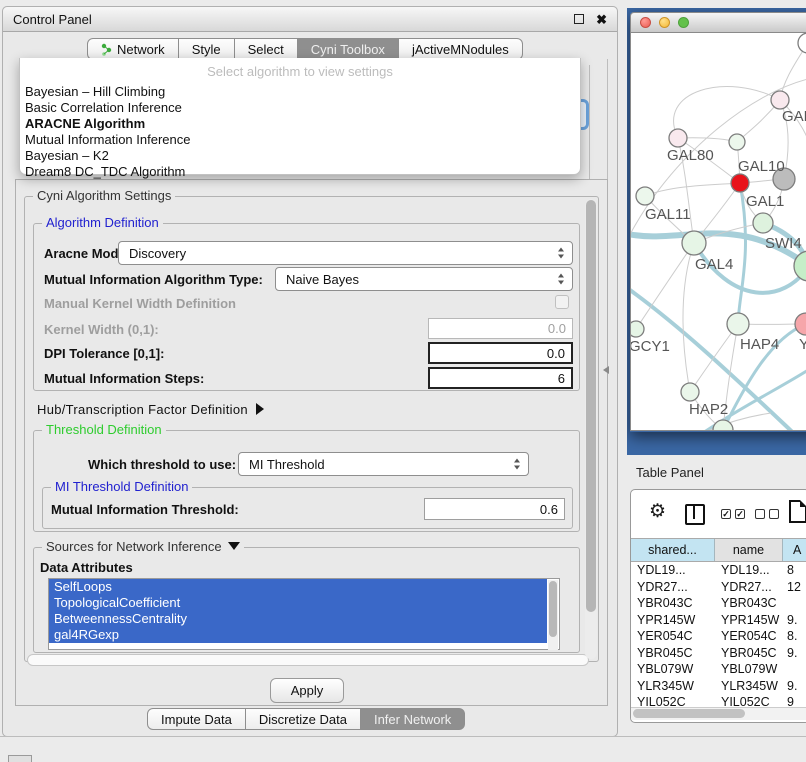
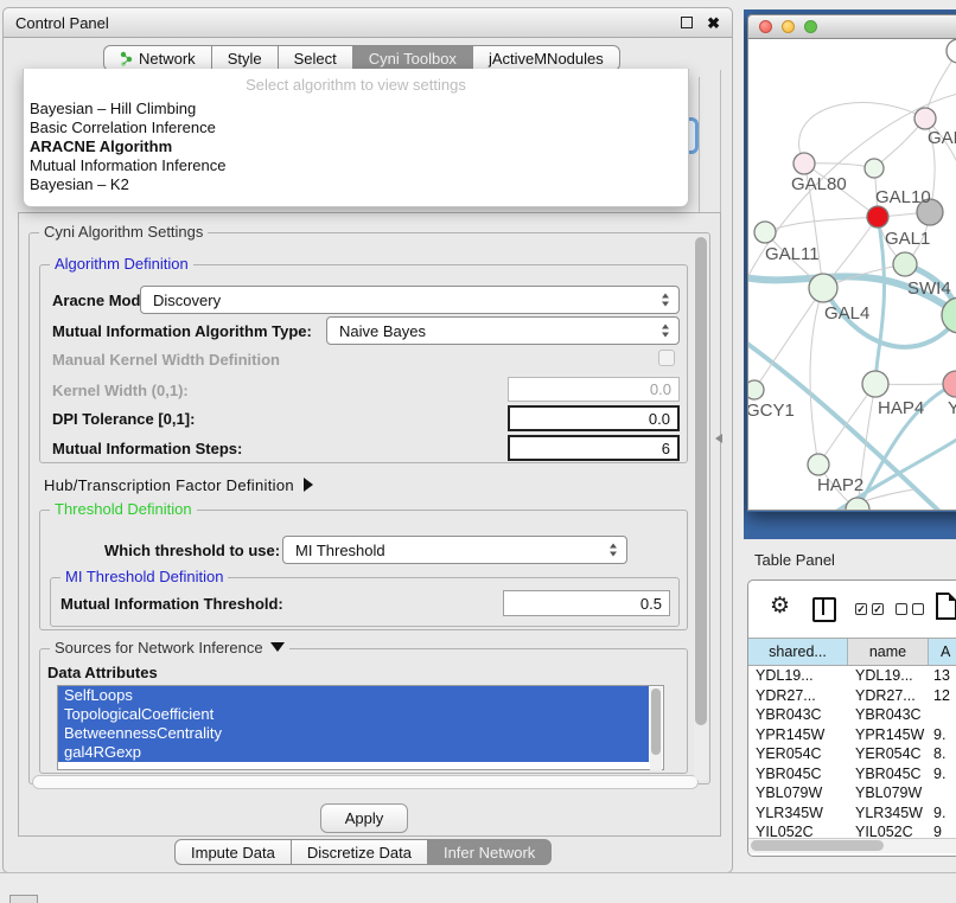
  Control Panel
  ✖
  Network
  Style
  Select
  Cyni Toolbox
  jActiveMNodules
  Select algorithm to view settings
  Bayesian – Hill Climbing
  Basic Correlation Inference
  ARACNE Algorithm
  Mutual Information Inference
  Bayesian – K2
- Dream8 DC_TDC Algorithm
  Cyni Algorithm Settings
  Algorithm Definition
  Aracne Mod
  Discovery
  Mutual Information Algorithm Type:
  Naive Bayes
  Manual Kernel Width Definition
  Kernel Width (0,1):
  0.0
  DPI Tolerance [0,1]:
  0.0
  Mutual Information Steps:
  6
  Hub/Transcription Factor Definition
  Threshold Definition
  Which threshold to use:
  MI Threshold
  MI Threshold Definition
  Mutual Information Threshold:
- 0.6
+ 0.5
  Sources for Network Inference
  Data Attributes
  SelfLoops
  TopologicalCoefficient
  BetweennessCentrality
  gal4RGexp
  Apply
  Impute Data
  Discretize Data
  Infer Network
  GAL80
  GAL10
  GAL1
  GAL11
  SWI4
  GAL4
  Y
  HAP4
  GCY1
  HAP2
  Table Panel
  ⚙
  ✓
  ✓
  shared...
  name
  A
  YDL19...
  YDL19...
- 8
+ 13
  YDR27...
  YDR27...
  12
  YBR043C
  YBR043C
  YPR145W
  YPR145W
  9.
  YER054C
  YER054C
  8.
  YBR045C
  YBR045C
  9.
  YBL079W
  YBL079W
  YLR345W
  YLR345W
  9.
  YIL052C
  YIL052C
  9
